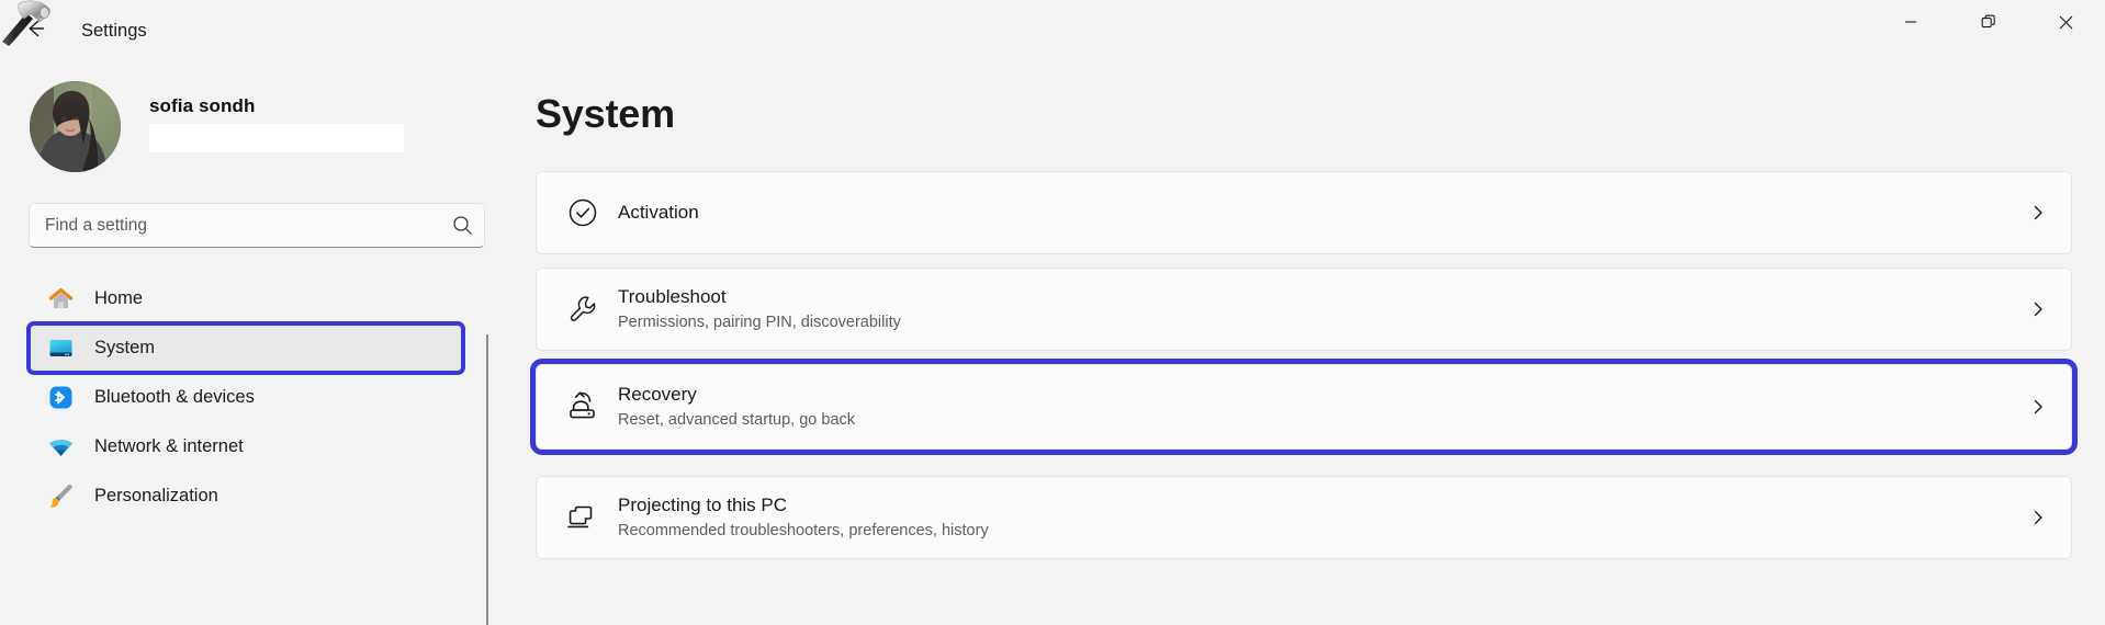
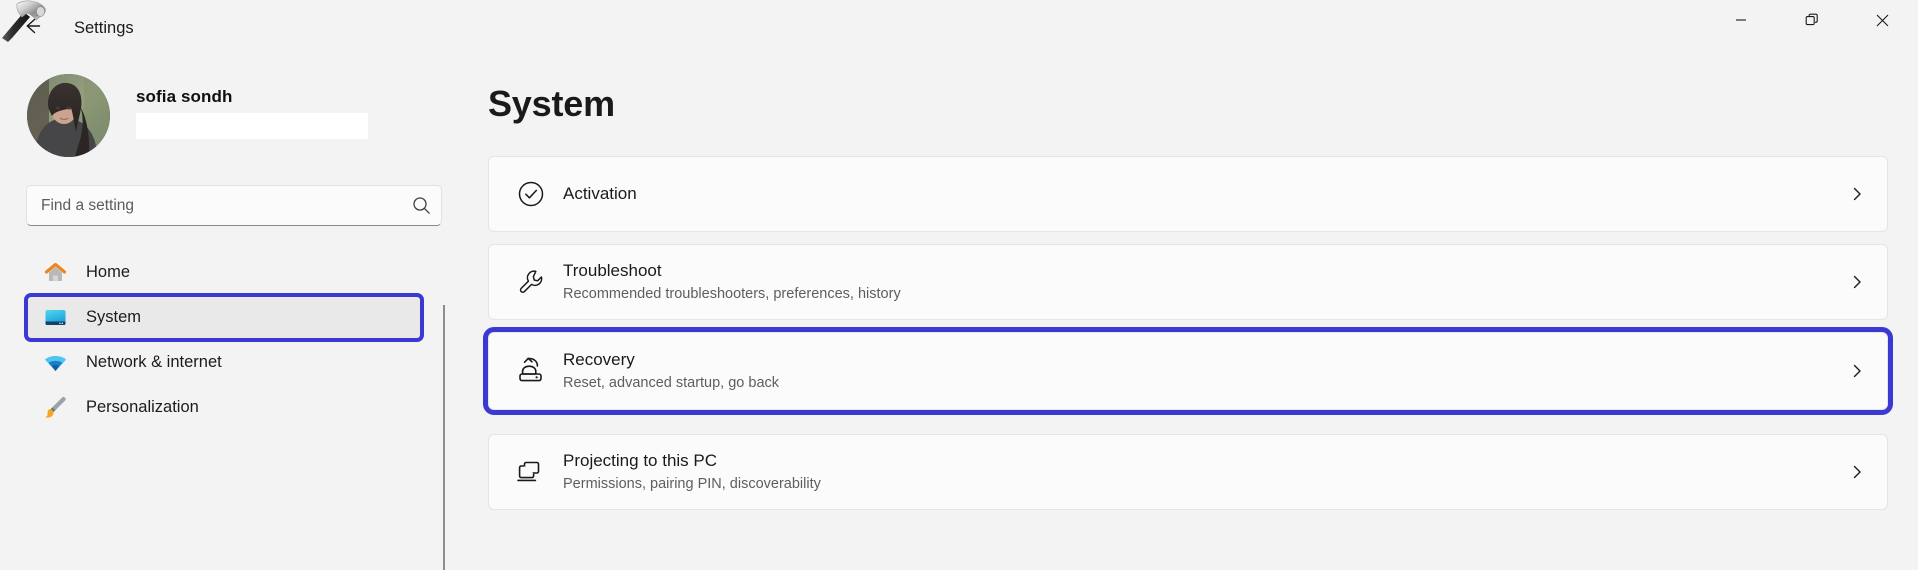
  Settings
  sofia sondh
  Find a setting
  Home
  System
- Bluetooth & devices
  Network & internet
  Personalization
  System
  Activation
  Troubleshoot
- Permissions, pairing PIN, discoverability
+ Recommended troubleshooters, preferences, history
  Recovery
  Reset, advanced startup, go back
  Projecting to this PC
- Recommended troubleshooters, preferences, history
+ Permissions, pairing PIN, discoverability
